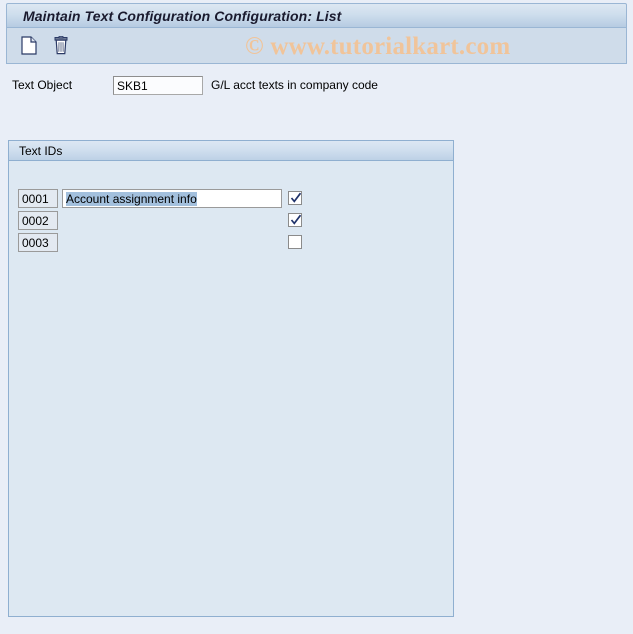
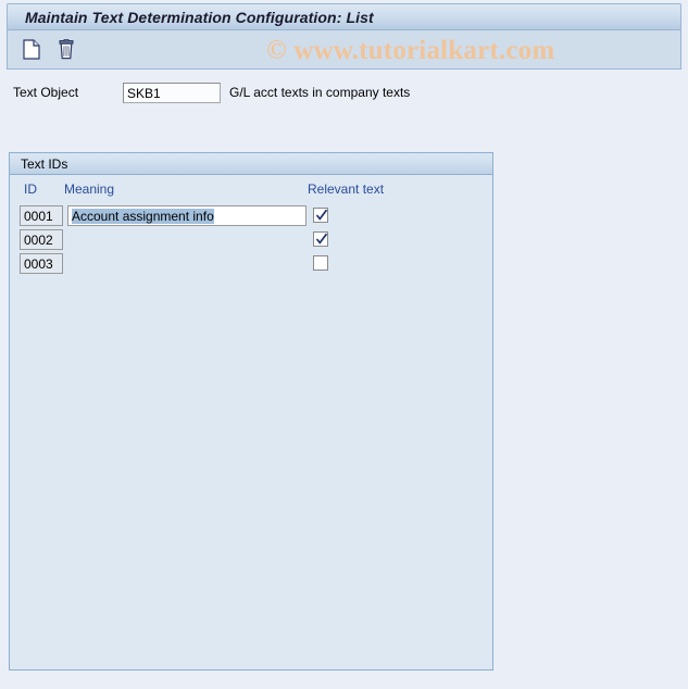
- Maintain Text Configuration Configuration: List
+ Maintain Text Determination Configuration: List
  © www.tutorialkart.com
  Text Object
  SKB1
- G/L acct texts in company code
+ G/L acct texts in company texts
  Text IDs
+ ID
+ Meaning
+ Relevant text
  0001
  Account assignment info
  0002
  0003
